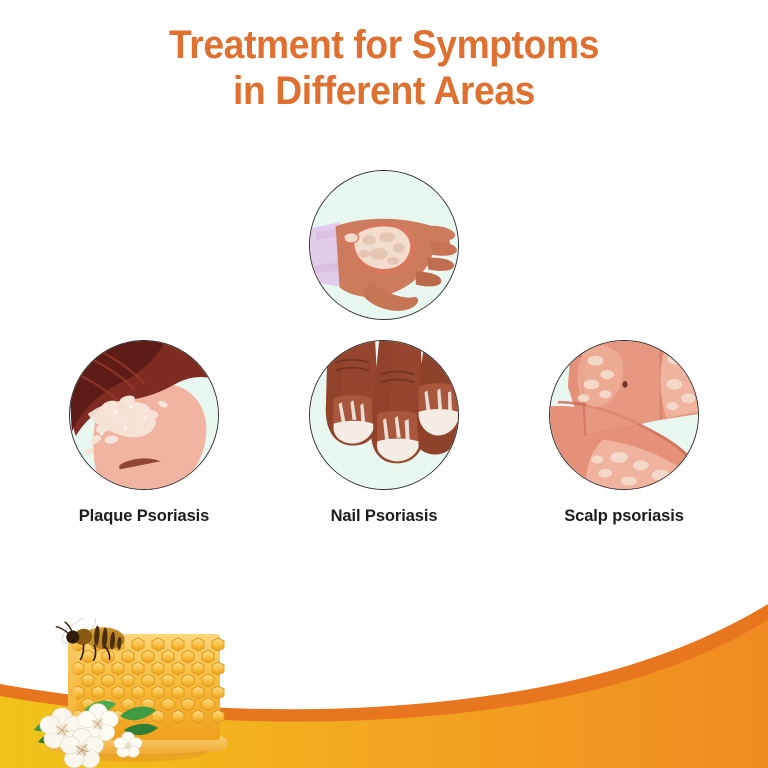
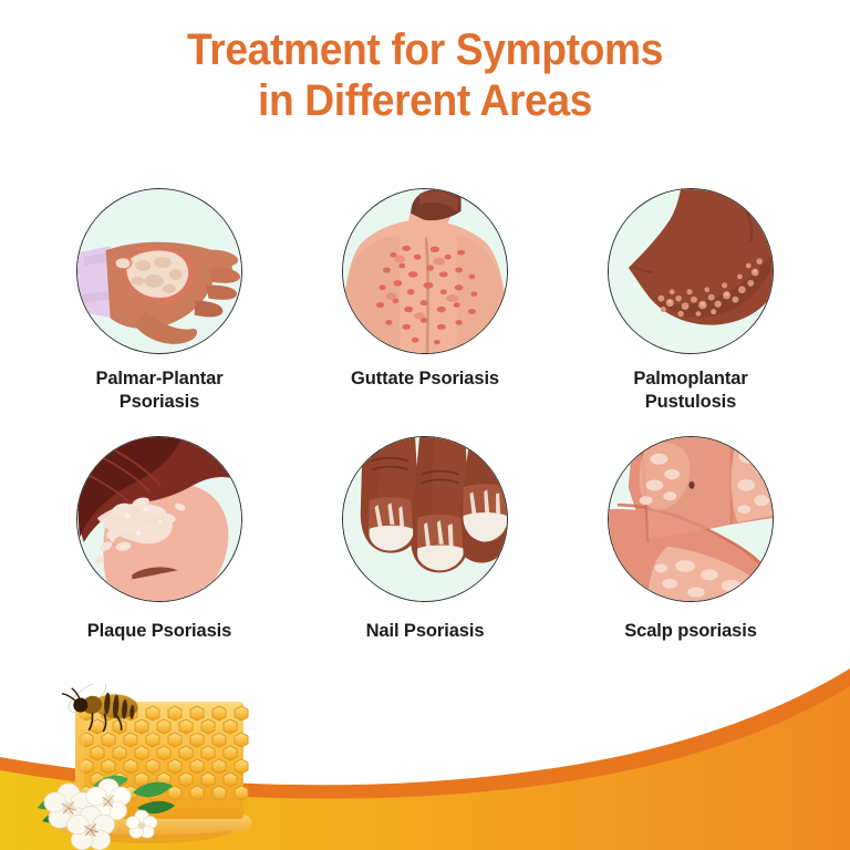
  Treatment for Symptoms
  in Different Areas
+ Palmar-Plantar
+ Psoriasis
+ Guttate Psoriasis
+ Palmoplantar
+ Pustulosis
  Plaque Psoriasis
  Nail Psoriasis
  Scalp psoriasis
